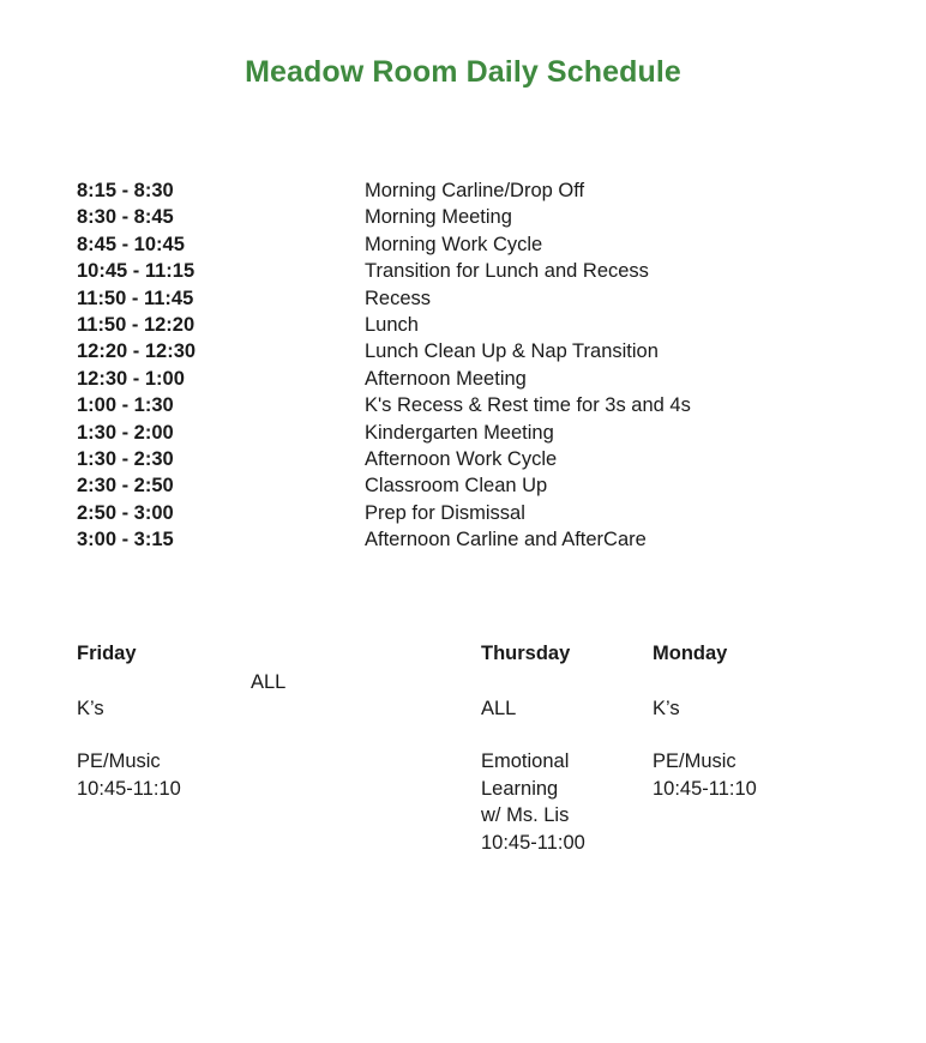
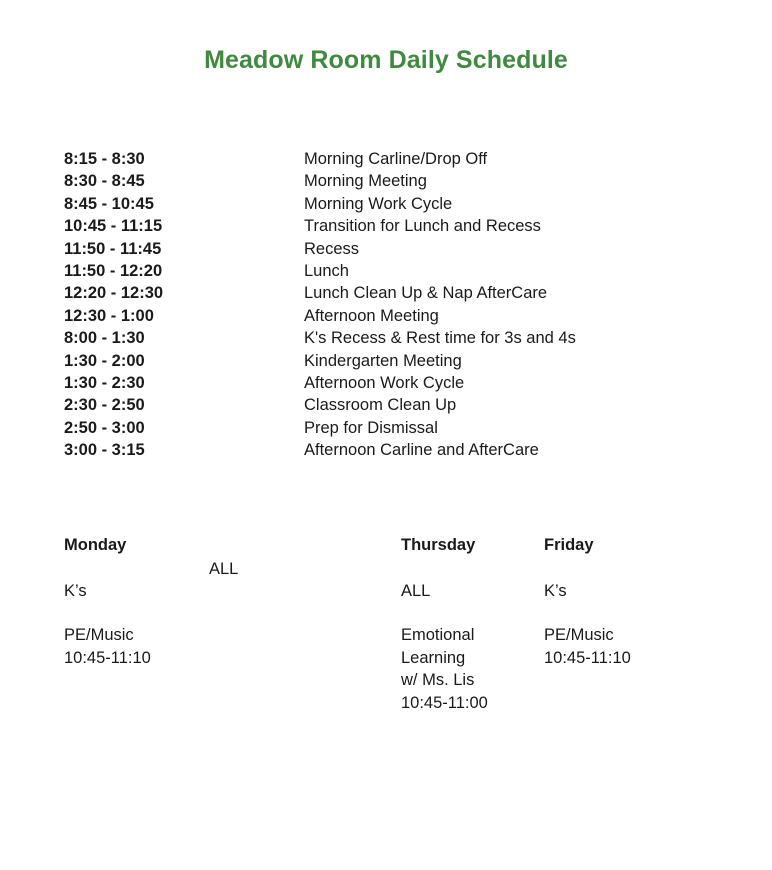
  Meadow Room Daily Schedule
  8:15 - 8:30	Morning Carline/Drop Off
  8:30 - 8:45	Morning Meeting
  8:45 - 10:45	Morning Work Cycle
  10:45 - 11:15	Transition for Lunch and Recess
  11:50 - 11:45	Recess
  11:50 - 12:20	Lunch
- 12:20 - 12:30	Lunch Clean Up & Nap Transition
+ 12:20 - 12:30	Lunch Clean Up & Nap AfterCare
  12:30 - 1:00	Afternoon Meeting
- 1:00 - 1:30	K's Recess & Rest time for 3s and 4s
+ 8:00 - 1:30	K's Recess & Rest time for 3s and 4s
  1:30 - 2:00	Kindergarten Meeting
  1:30 - 2:30	Afternoon Work Cycle
  2:30 - 2:50	Classroom Clean Up
  2:50 - 3:00	Prep for Dismissal
  3:00 - 3:15	Afternoon Carline and AfterCare
- Friday
+ Monday
  K’s
  PE/Music
  10:45-11:10
  ALL
  Thursday
  ALL
  Emotional
  Learning
  w/ Ms. Lis
  10:45-11:00
- Monday
+ Friday
  K’s
  PE/Music
  10:45-11:10
